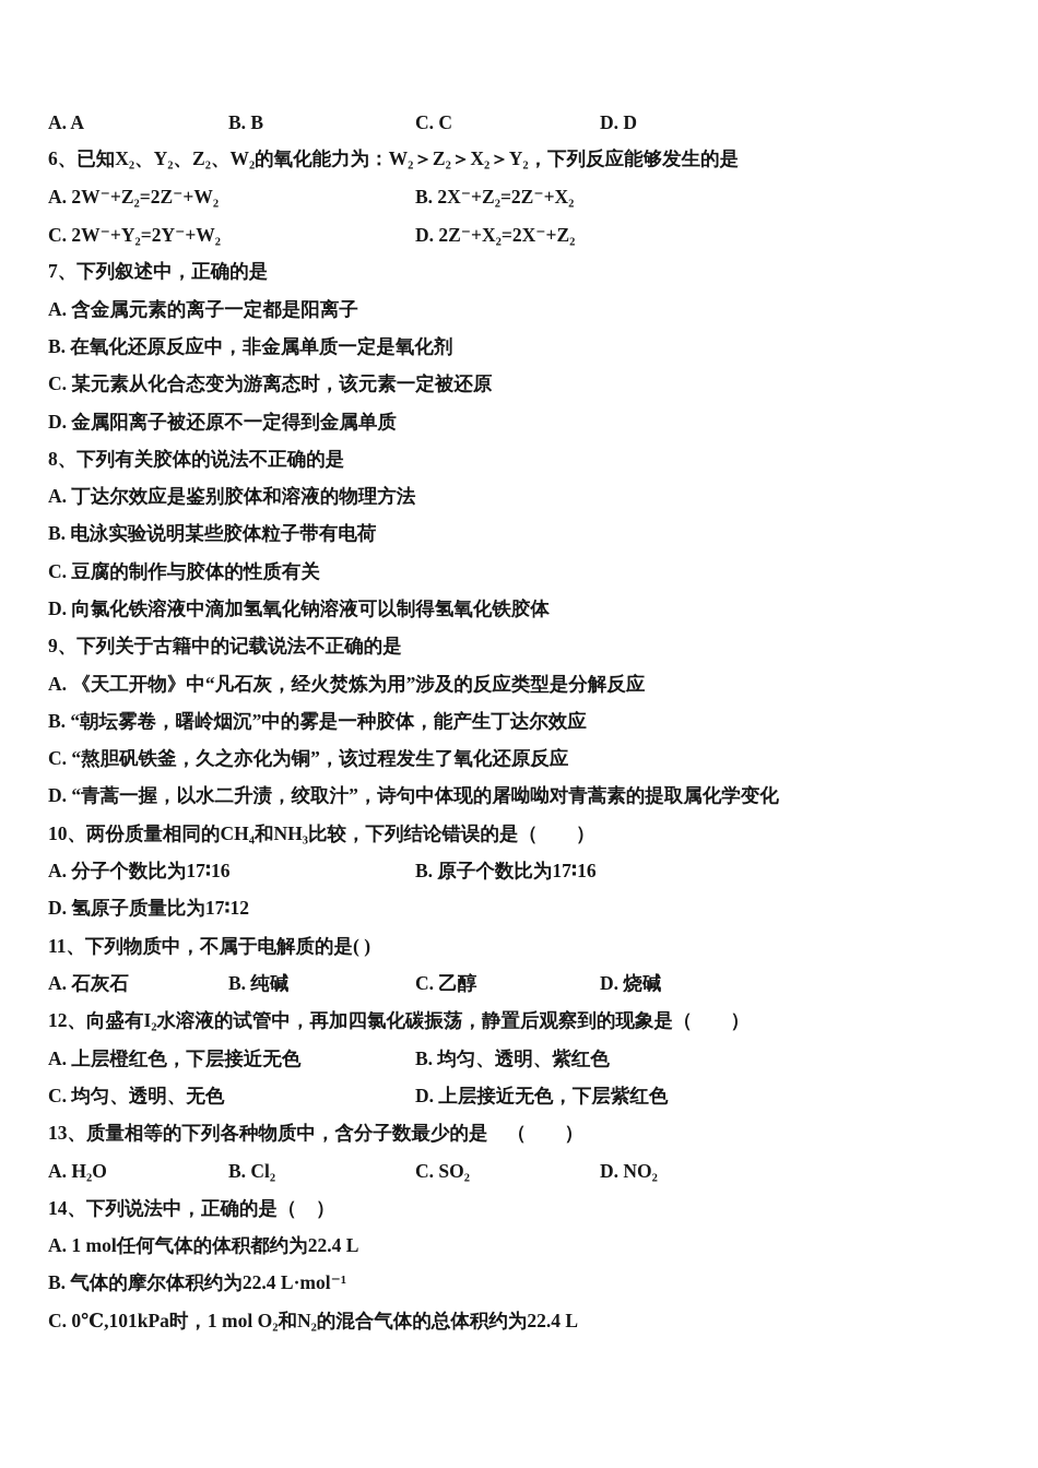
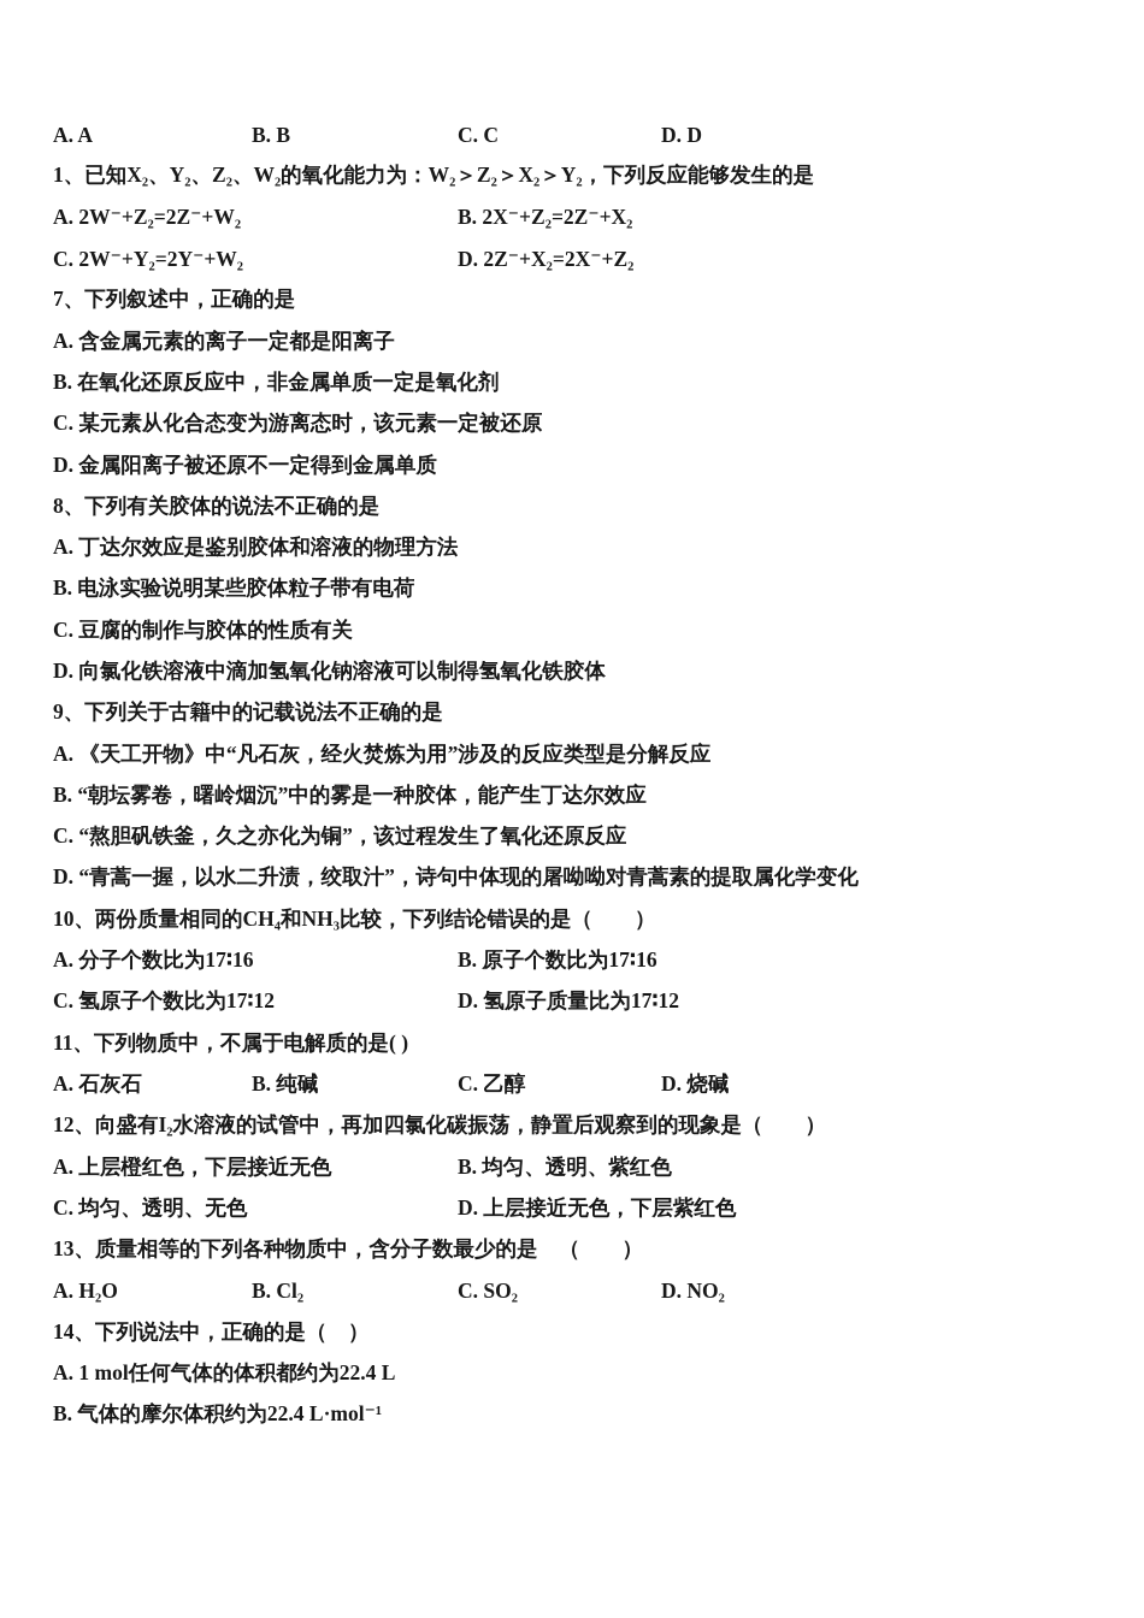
  A. A
  B. B
  C. C
  D. D
- 6、已知X₂、Y₂、Z₂、W₂的氧化能力为：W₂＞Z₂＞X₂＞Y₂，下列反应能够发生的是
+ 1、已知X₂、Y₂、Z₂、W₂的氧化能力为：W₂＞Z₂＞X₂＞Y₂，下列反应能够发生的是
  A. 2W⁻+Z₂=2Z⁻+W₂
  B. 2X⁻+Z₂=2Z⁻+X₂
  C. 2W⁻+Y₂=2Y⁻+W₂
  D. 2Z⁻+X₂=2X⁻+Z₂
  7、下列叙述中，正确的是
  A. 含金属元素的离子一定都是阳离子
  B. 在氧化还原反应中，非金属单质一定是氧化剂
  C. 某元素从化合态变为游离态时，该元素一定被还原
  D. 金属阳离子被还原不一定得到金属单质
  8、下列有关胶体的说法不正确的是
  A. 丁达尔效应是鉴别胶体和溶液的物理方法
  B. 电泳实验说明某些胶体粒子带有电荷
  C. 豆腐的制作与胶体的性质有关
  D. 向氯化铁溶液中滴加氢氧化钠溶液可以制得氢氧化铁胶体
  9、下列关于古籍中的记载说法不正确的是
  A. 《天工开物》中“凡石灰，经火焚炼为用”涉及的反应类型是分解反应
  B. “朝坛雾卷，曙岭烟沉”中的雾是一种胶体，能产生丁达尔效应
  C. “熬胆矾铁釜，久之亦化为铜”，该过程发生了氧化还原反应
  D. “青蒿一握，以水二升渍，绞取汁”，诗句中体现的屠呦呦对青蒿素的提取属化学变化
  10、两份质量相同的CH₄和NH₃比较，下列结论错误的是（ ）
  A. 分子个数比为17∶16
  B. 原子个数比为17∶16
+ C. 氢原子个数比为17∶12
  D. 氢原子质量比为17∶12
  11、下列物质中，不属于电解质的是( )
  A. 石灰石
  B. 纯碱
  C. 乙醇
  D. 烧碱
  12、向盛有I₂水溶液的试管中，再加四氯化碳振荡，静置后观察到的现象是（ ）
  A. 上层橙红色，下层接近无色
  B. 均匀、透明、紫红色
  C. 均匀、透明、无色
  D. 上层接近无色，下层紫红色
  13、质量相等的下列各种物质中，含分子数最少的是 （ ）
  A. H₂O
  B. Cl₂
  C. SO₂
  D. NO₂
  14、下列说法中，正确的是（ ）
  A. 1 mol任何气体的体积都约为22.4 L
  B. 气体的摩尔体积约为22.4 L·mol⁻¹
- C. 0℃,101kPa时，1 mol O₂和N₂的混合气体的总体积约为22.4 L
